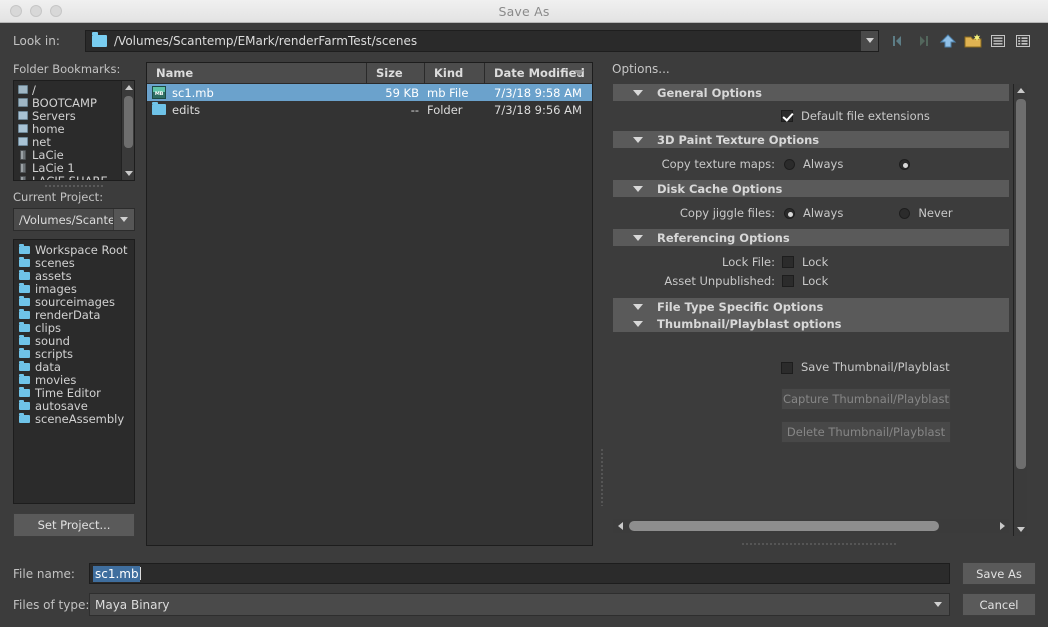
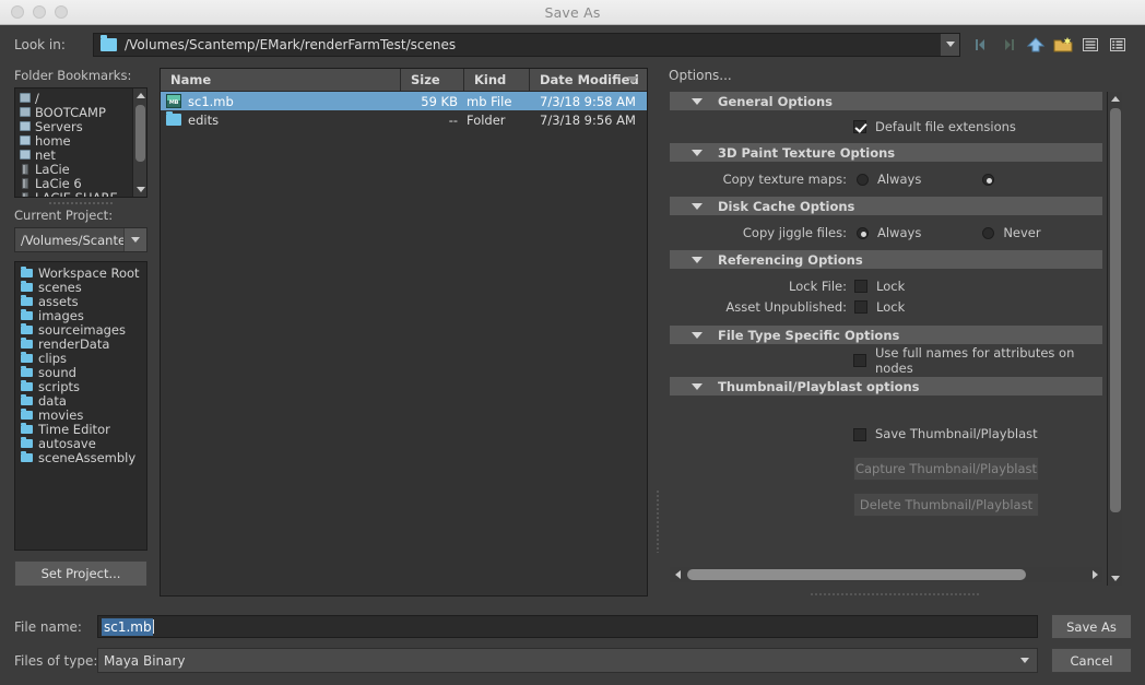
  Save As
  Look in:
  /Volumes/Scantemp/EMark/renderFarmTest/scenes
  Folder Bookmarks:
  /
  BOOTCAMP
  Servers
  home
  net
  LaCie
- LaCie 1
+ LaCie 6
  Current Project:
  /Volumes/Scante
  Workspace Root
  scenes
  assets
  images
  sourceimages
  renderData
  clips
  sound
  scripts
  data
  movies
  Time Editor
  autosave
  sceneAssembly
  Set Project...
  Name
  Size
  Kind
  Date Modified
  sc1.mb
  59 KB
  mb File
  7/3/18 9:58 AM
  edits
  --
  Folder
  7/3/18 9:56 AM
  Options...
  General Options
  Default file extensions
  3D Paint Texture Options
  Copy texture maps:
  Always
  Disk Cache Options
  Copy jiggle files:
  Always
  Never
  Referencing Options
  Lock File:
  Lock
  Asset Unpublished:
  Lock
  File Type Specific Options
+ Use full names for attributes on nodes
  Thumbnail/Playblast options
  Save Thumbnail/Playblast
  Capture Thumbnail/Playblast
  Delete Thumbnail/Playblast
  File name:
  sc1.mb
  Files of type:
  Maya Binary
  Save As
  Cancel
